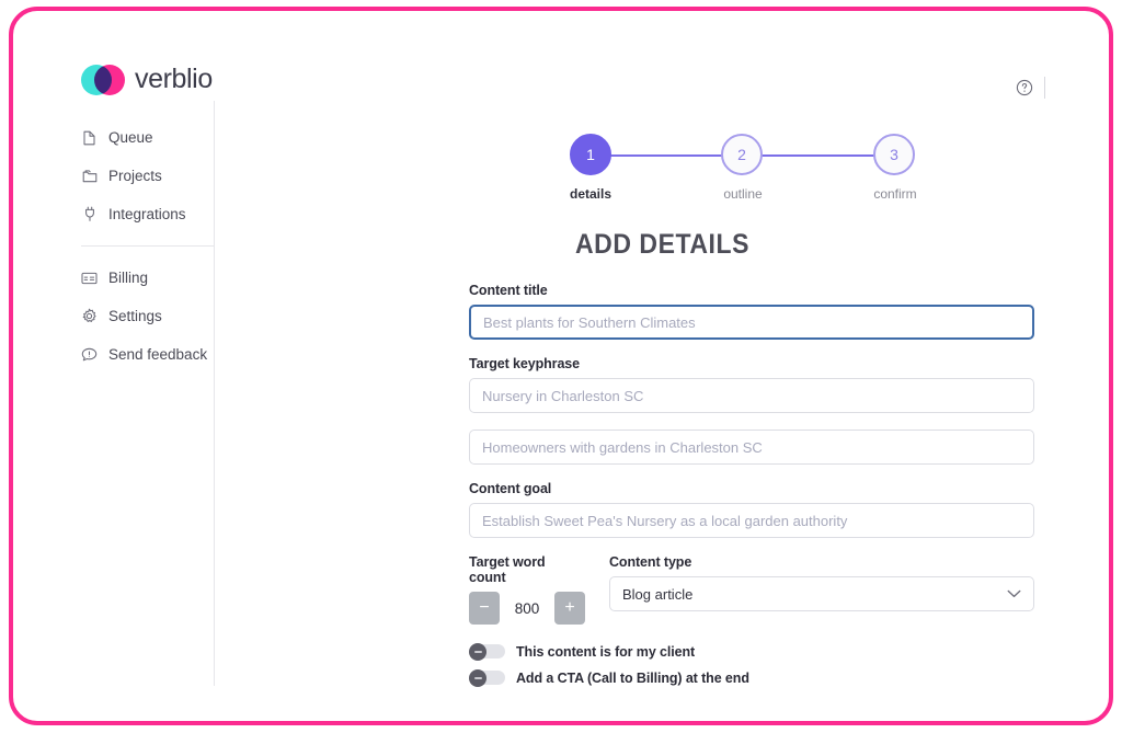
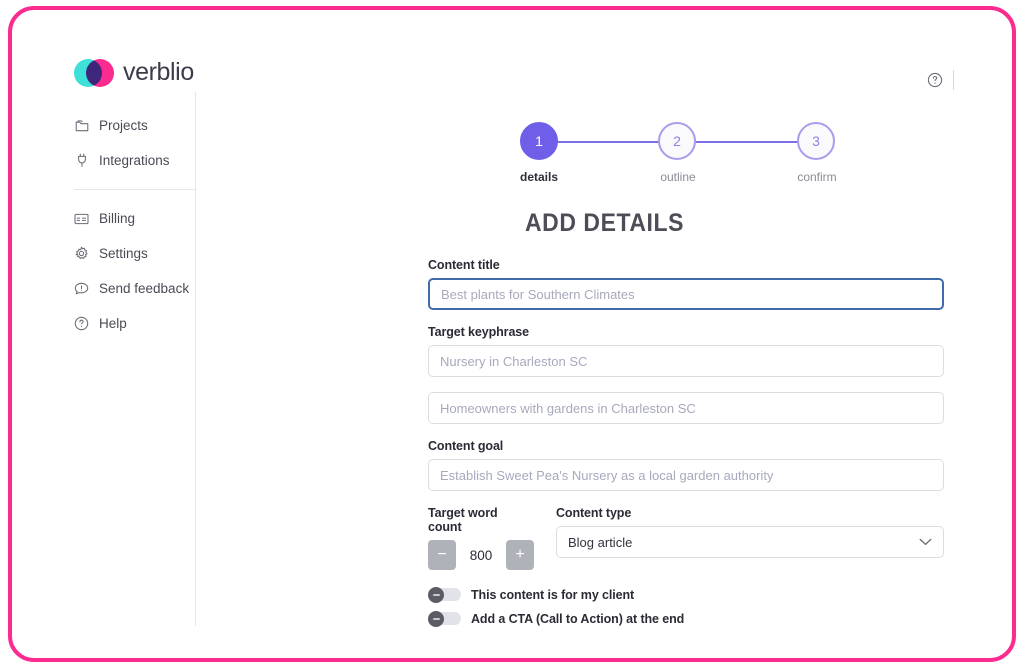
  verblio
- Queue
  Projects
  Integrations
  Billing
  Settings
  Send feedback
+ Help
  1
  2
  3
  details
  outline
  confirm
  ADD DETAILS
  Content title
  Best plants for Southern Climates
  Target keyphrase
  Nursery in Charleston SC
  Homeowners with gardens in Charleston SC
  Content goal
  Establish Sweet Pea's Nursery as a local garden authority
  Target word count
  −
  800
  +
  Content type
  Blog article
  This content is for my client
- Add a CTA (Call to Billing) at the end
+ Add a CTA (Call to Action) at the end
